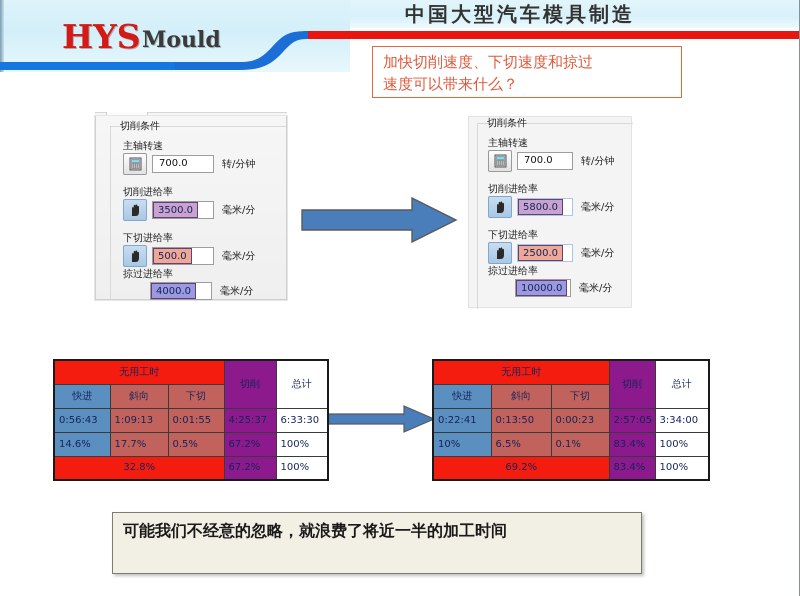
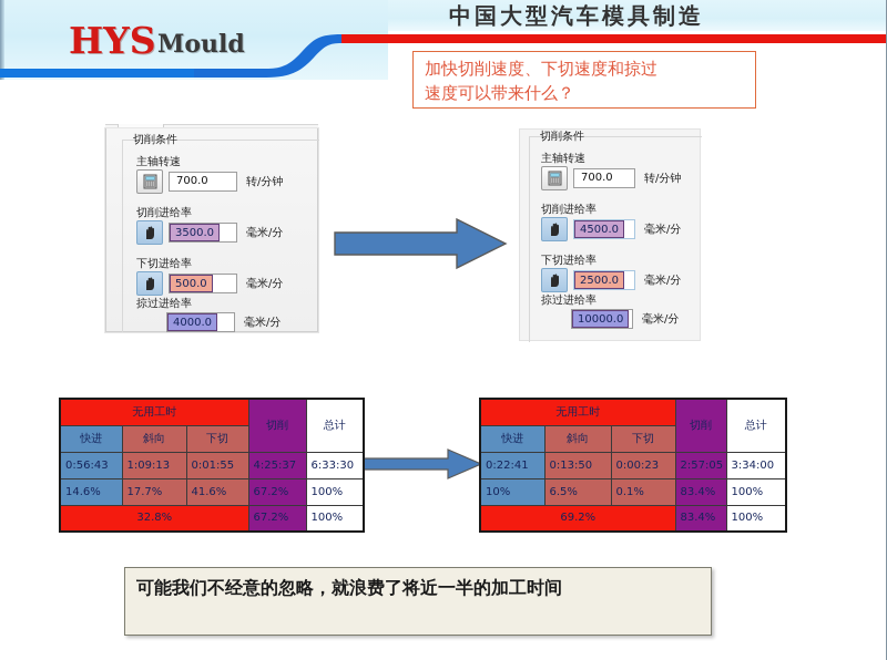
  中国大型汽车模具制造
  HYS
  Mould
  加快切削速度、下切速度和掠过
  速度可以带来什么？
  切削条件
  主轴转速
  700.0
  转/分钟
  切削进给率
  3500.0
  毫米/分
  下切进给率
  500.0
  毫米/分
  掠过进给率
  4000.0
  毫米/分
  切削条件
  主轴转速
  700.0
  转/分钟
  切削进给率
- 5800.0
+ 4500.0
  毫米/分
  下切进给率
  2500.0
  毫米/分
  掠过进给率
  10000.0
  毫米/分
  无用工时	切削	总计
  快进	斜向	下切
  0:56:43	1:09:13	0:01:55	4:25:37	6:33:30
- 14.6%	17.7%	0.5%	67.2%	100%
+ 14.6%	17.7%	41.6%	67.2%	100%
  32.8%	67.2%	100%
  无用工时	切削	总计
  快进	斜向	下切
  0:22:41	0:13:50	0:00:23	2:57:05	3:34:00
  10%	6.5%	0.1%	83.4%	100%
  69.2%	83.4%	100%
  可能我们不经意的忽略，就浪费了将近一半的加工时间
